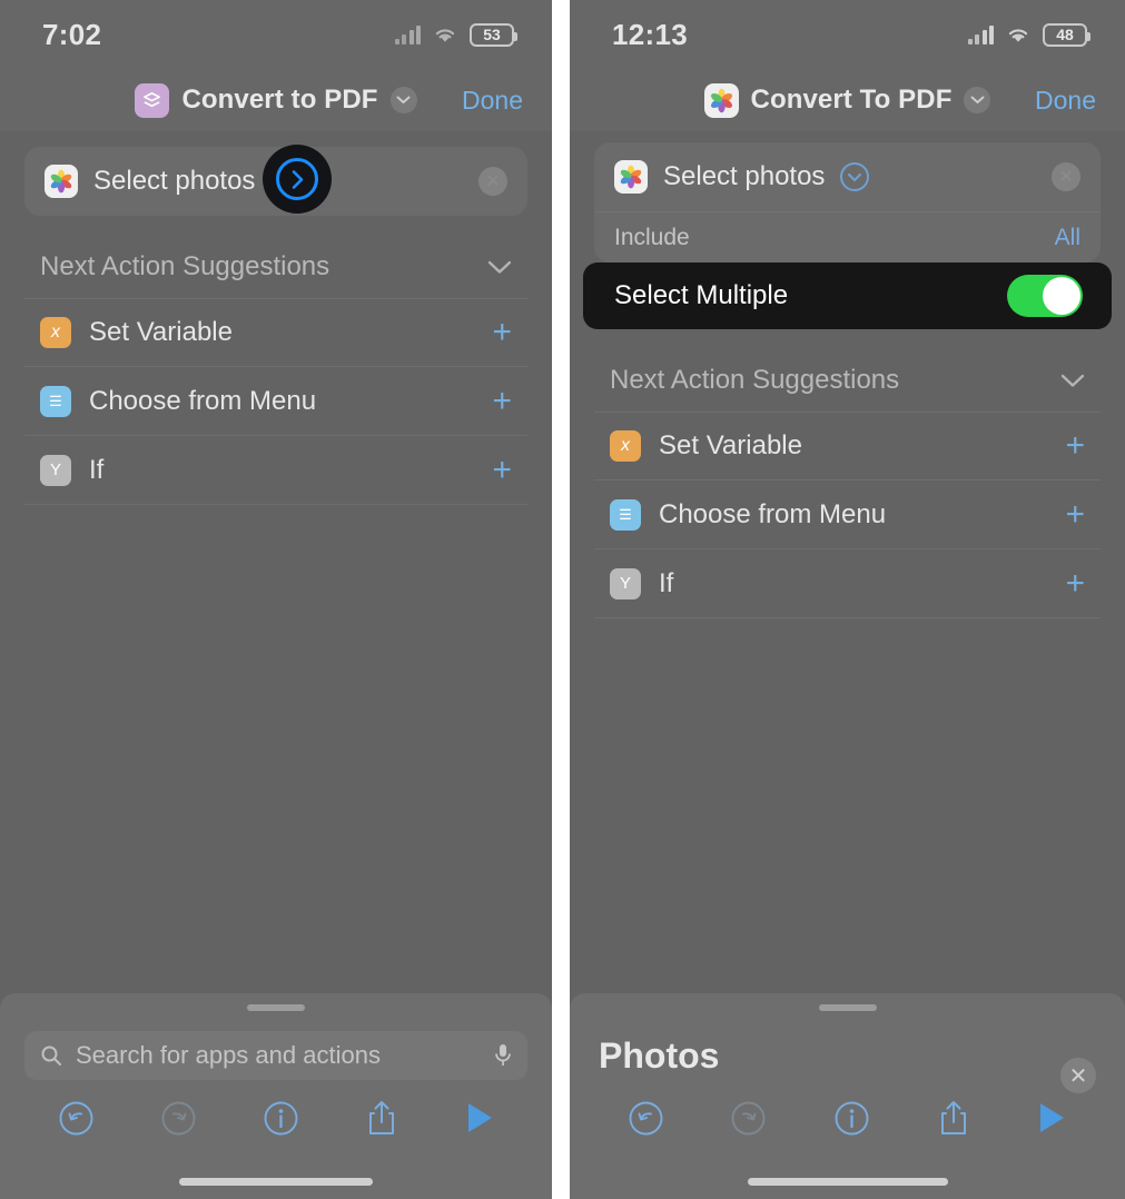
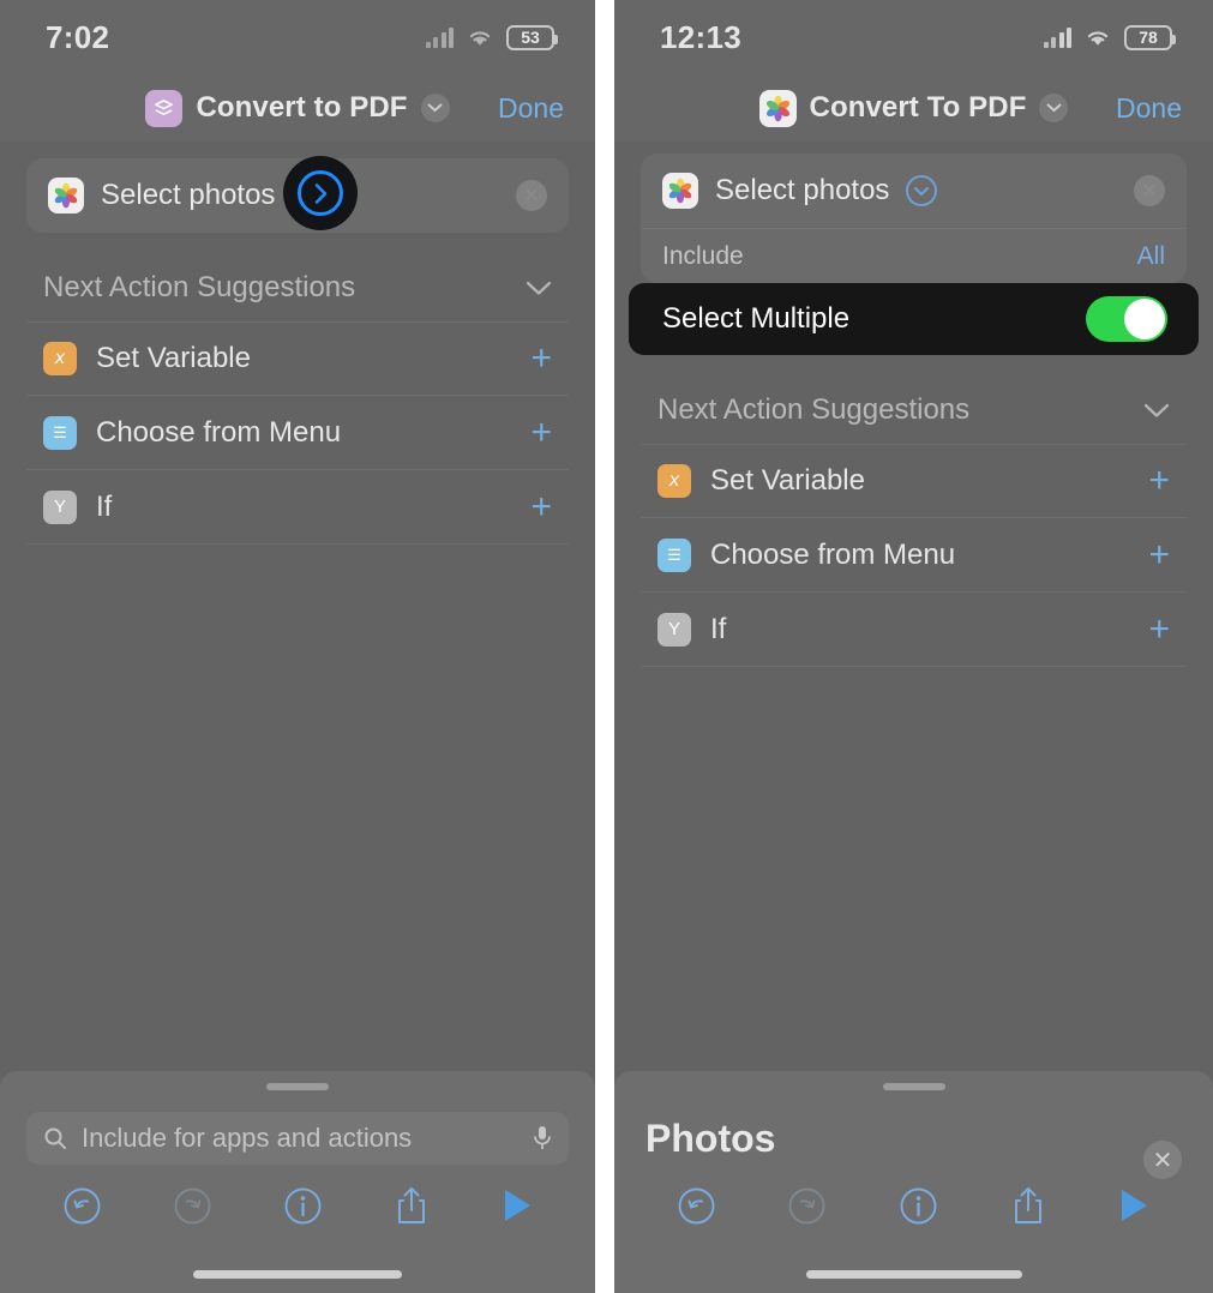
  7:02
  53
  Convert to PDF
  Done
  Select photos
  Next Action Suggestions
  x
  Set Variable
  +
  ☰
  Choose from Menu
  +
  Y
  If
  +
- Search for apps and actions
+ Include for apps and actions
  12:13
- 48
+ 78
  Convert To PDF
  Done
  Select photos
  Include
  All
  Select Multiple
  Next Action Suggestions
  x
  Set Variable
  +
  ☰
  Choose from Menu
  +
  Y
  If
  +
  Photos
  ✕
